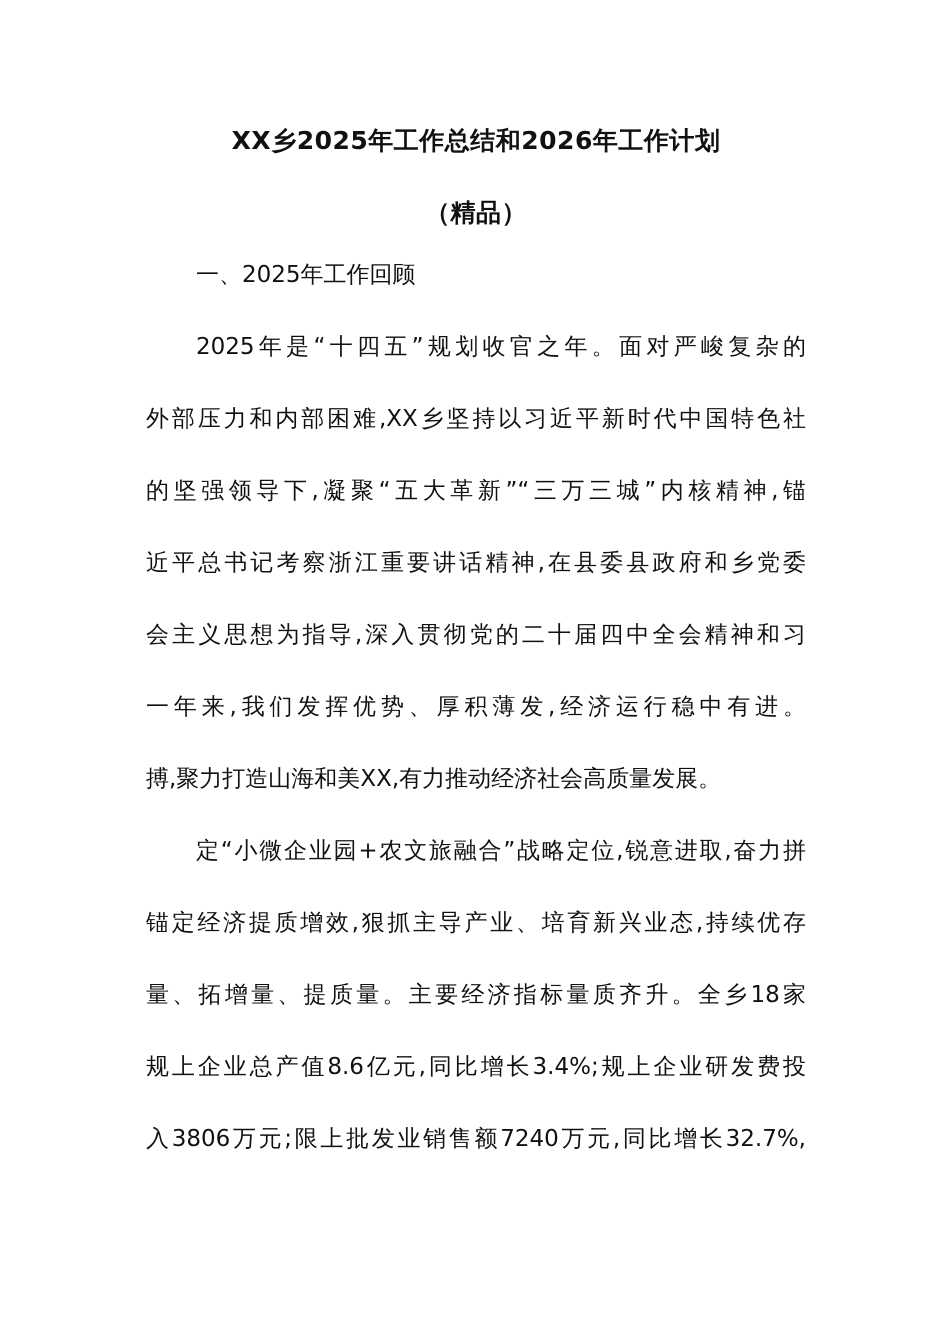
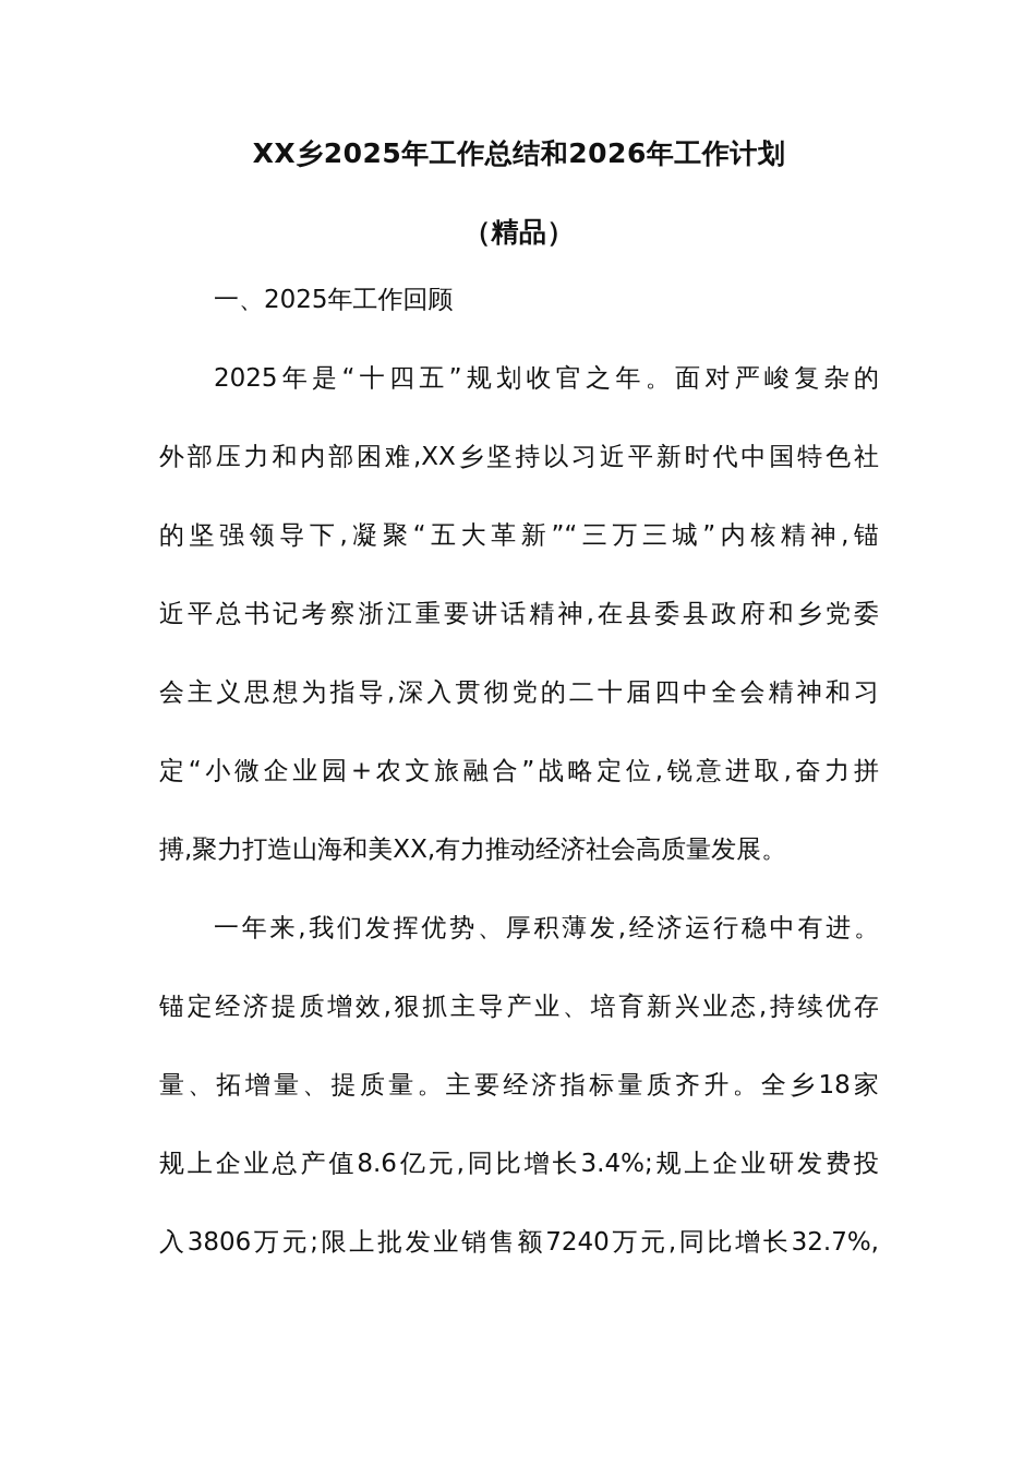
  XX乡2025年工作总结和2026年工作计划
  （精品）
  一、2025年工作回顾
  2025年是“十四五”规划收官之年。面对严峻复杂的
  外部压力和内部困难,XX乡坚持以习近平新时代中国特色社
  的坚强领导下,凝聚“五大革新”“三万三城”内核精神,锚
  近平总书记考察浙江重要讲话精神,在县委县政府和乡党委
  会主义思想为指导,深入贯彻党的二十届四中全会精神和习
- 一年来,我们发挥优势、厚积薄发,经济运行稳中有进。
+ 定“小微企业园+农文旅融合”战略定位,锐意进取,奋力拼
  搏,聚力打造山海和美XX,有力推动经济社会高质量发展。
- 定“小微企业园+农文旅融合”战略定位,锐意进取,奋力拼
+ 一年来,我们发挥优势、厚积薄发,经济运行稳中有进。
  锚定经济提质增效,狠抓主导产业、培育新兴业态,持续优存
  量、拓增量、提质量。主要经济指标量质齐升。全乡18家
  规上企业总产值8.6亿元,同比增长3.4%;规上企业研发费投
  入3806万元;限上批发业销售额7240万元,同比增长32.7%,
